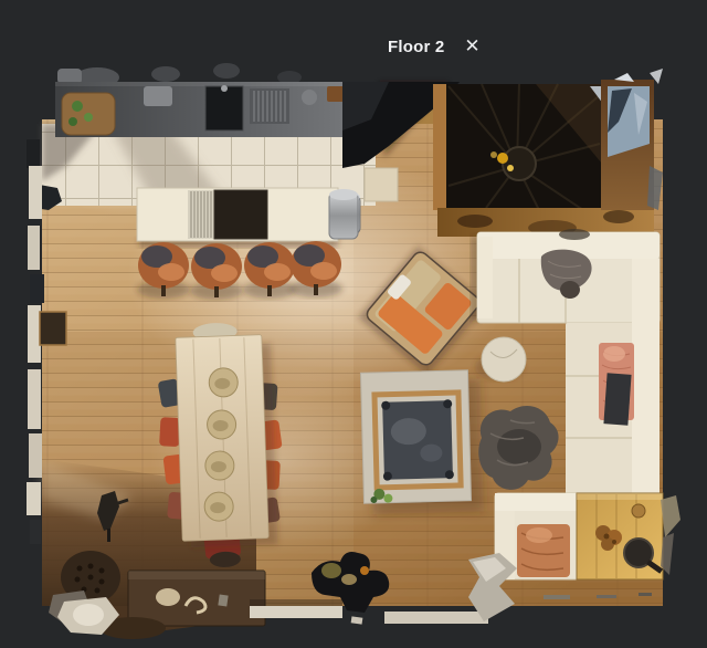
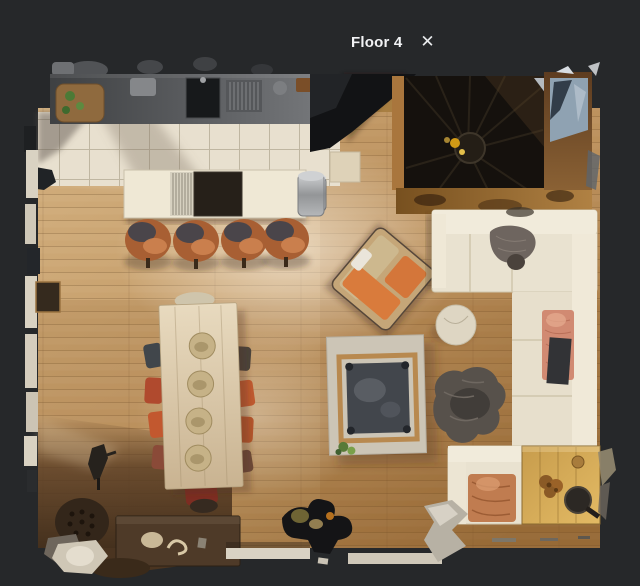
- Floor 2
+ Floor 4
  ✕
